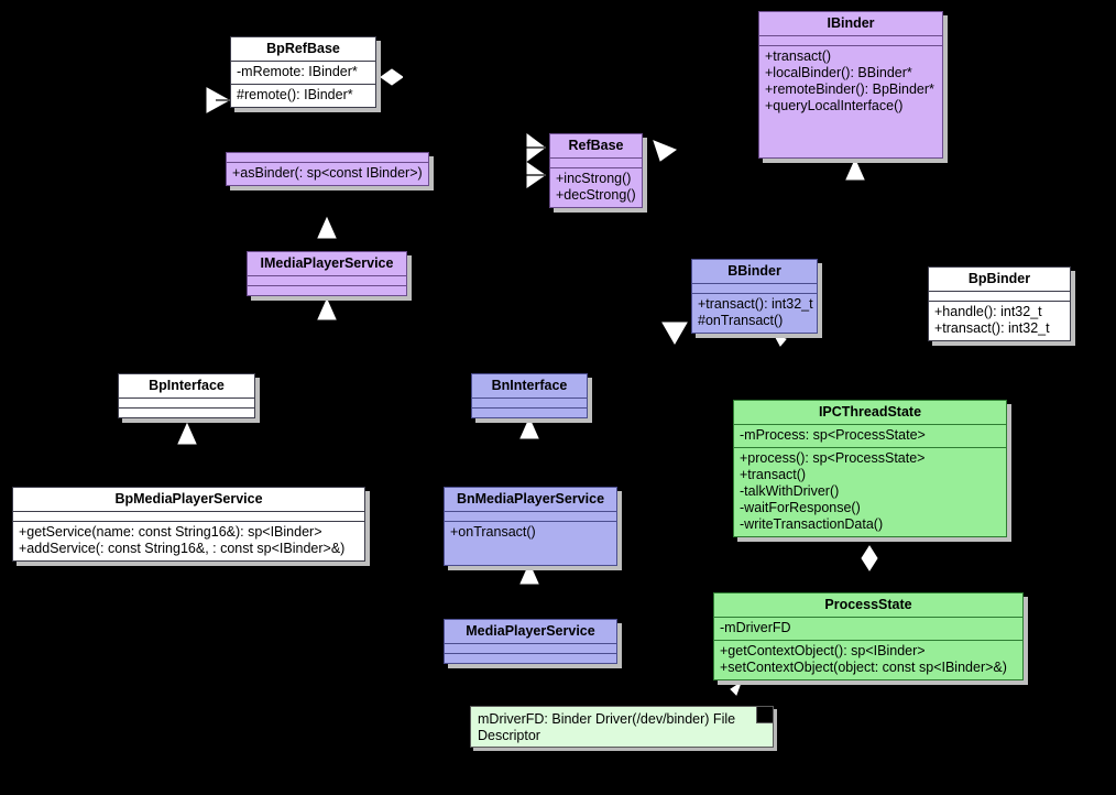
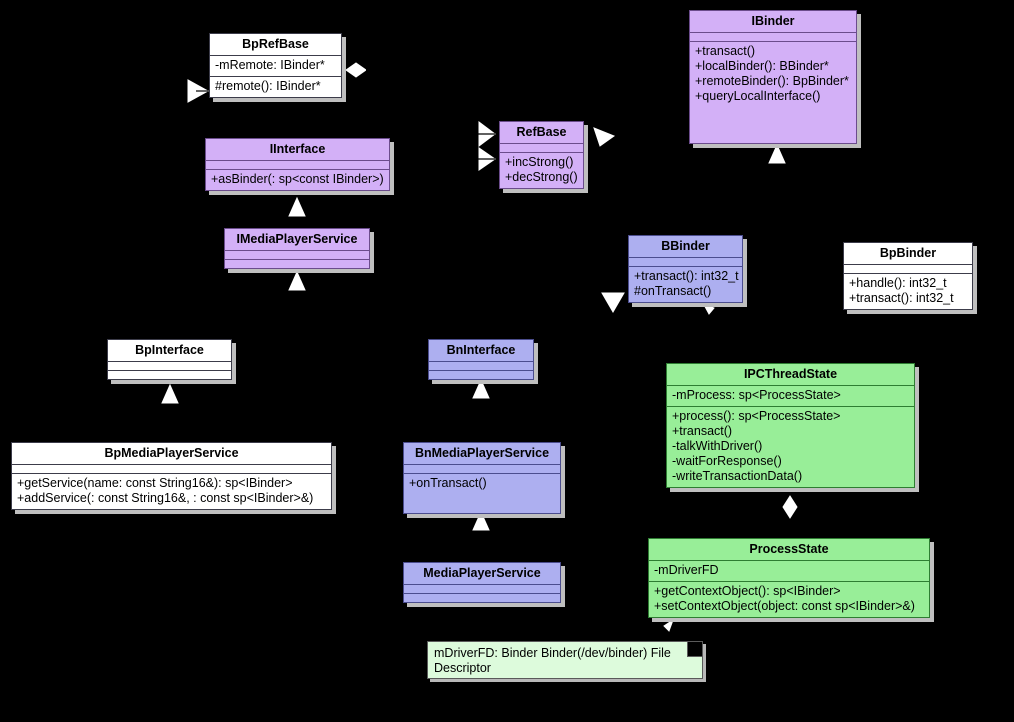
  BpRefBase
  -mRemote: IBinder*
  #remote(): IBinder*
  IBinder
  +transact()
  +localBinder(): BBinder*
  +remoteBinder(): BpBinder*
  +queryLocalInterface()
+ IInterface
  +asBinder(: sp<const IBinder>)
  RefBase
  +incStrong()
  +decStrong()
  IMediaPlayerService
  BBinder
  +transact(): int32_t
  #onTransact()
  BpBinder
  +handle(): int32_t
  +transact(): int32_t
  BpInterface
  BnInterface
  IPCThreadState
  -mProcess: sp<ProcessState>
  +process(): sp<ProcessState>
  +transact()
  -talkWithDriver()
  -waitForResponse()
  -writeTransactionData()
  BpMediaPlayerService
  +getService(name: const String16&): sp<IBinder>
  +addService(: const String16&, : const sp<IBinder>&)
  BnMediaPlayerService
  +onTransact()
  ProcessState
  -mDriverFD
  +getContextObject(): sp<IBinder>
  +setContextObject(object: const sp<IBinder>&)
  MediaPlayerService
- mDriverFD: Binder Driver(/dev/binder) File Descriptor
+ mDriverFD: Binder Binder(/dev/binder) File Descriptor
